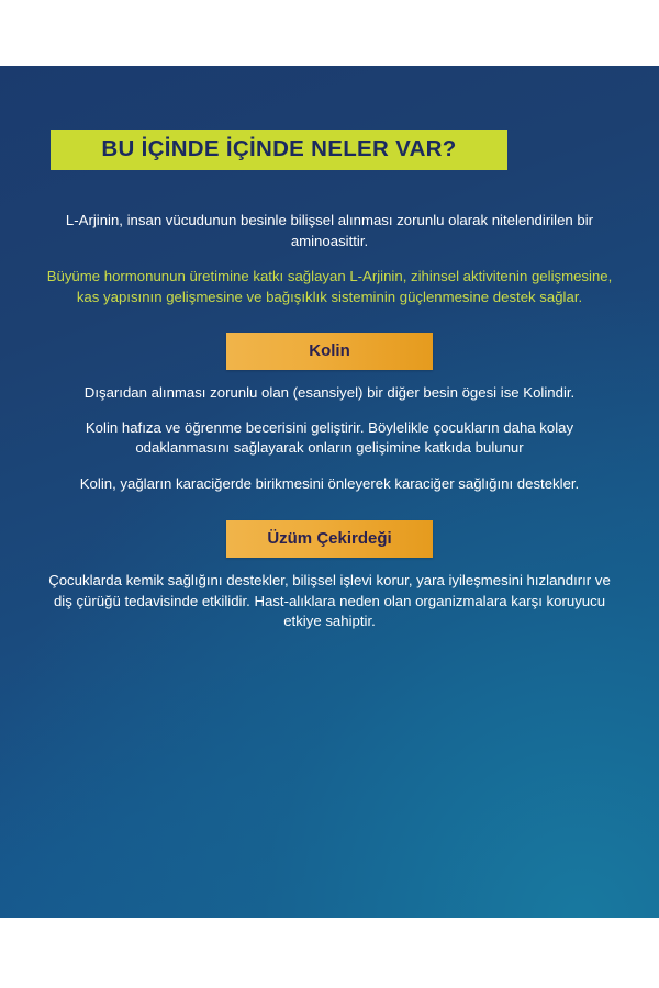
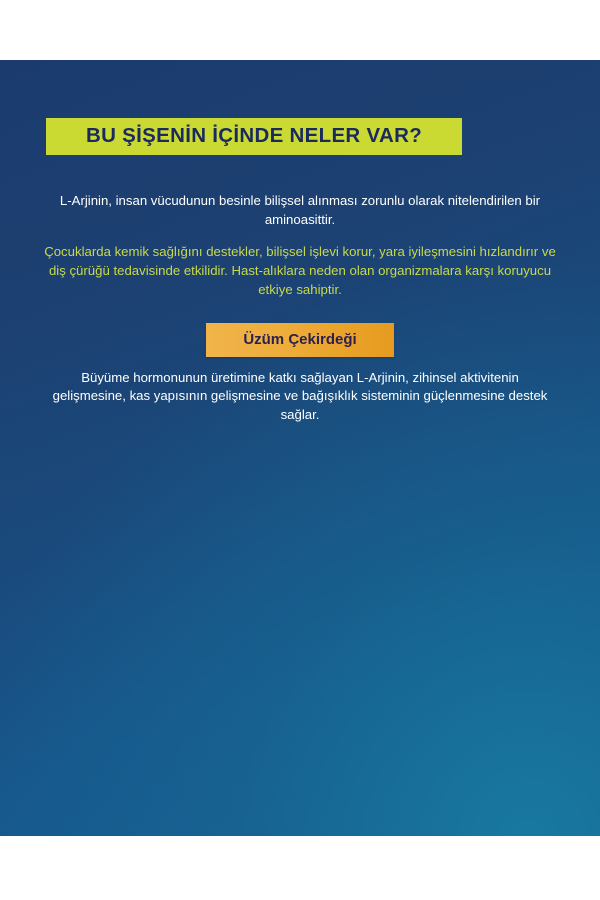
- BU İÇİNDE İÇİNDE NELER VAR?
+ BU ŞİŞENİN İÇİNDE NELER VAR?
  L-Arjinin, insan vücudunun besinle bilişsel alınması zorunlu olarak nitelendirilen bir aminoasittir.
- Büyüme hormonunun üretimine katkı sağlayan L-Arjinin, zihinsel aktivitenin gelişmesine, kas yapısının gelişmesine ve bağışıklık sisteminin güçlenmesine destek sağlar.
+ Çocuklarda kemik sağlığını destekler, bilişsel işlevi korur, yara iyileşmesini hızlandırır ve diş çürüğü tedavisinde etkilidir. Hast-alıklara neden olan organizmalara karşı koruyucu etkiye sahiptir.
- Kolin
- Dışarıdan alınması zorunlu olan (esansiyel) bir diğer besin ögesi ise Kolindir.
- Kolin hafıza ve öğrenme becerisini geliştirir. Böylelikle çocukların daha kolay odaklanmasını sağlayarak onların gelişimine katkıda bulunur
- Kolin, yağların karaciğerde birikmesini önleyerek karaciğer sağlığını destekler.
  Üzüm Çekirdeği
- Çocuklarda kemik sağlığını destekler, bilişsel işlevi korur, yara iyileşmesini hızlandırır ve diş çürüğü tedavisinde etkilidir. Hast-alıklara neden olan organizmalara karşı koruyucu etkiye sahiptir.
+ Büyüme hormonunun üretimine katkı sağlayan L-Arjinin, zihinsel aktivitenin gelişmesine, kas yapısının gelişmesine ve bağışıklık sisteminin güçlenmesine destek sağlar.
